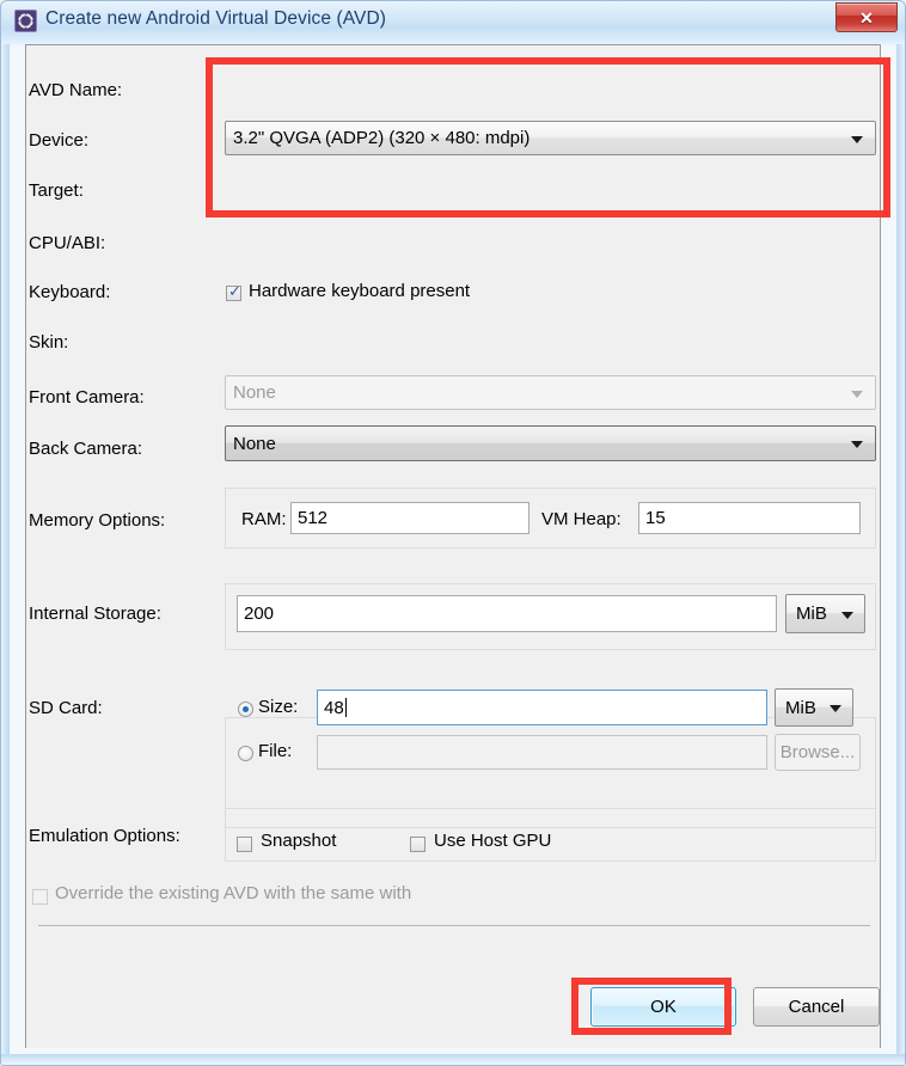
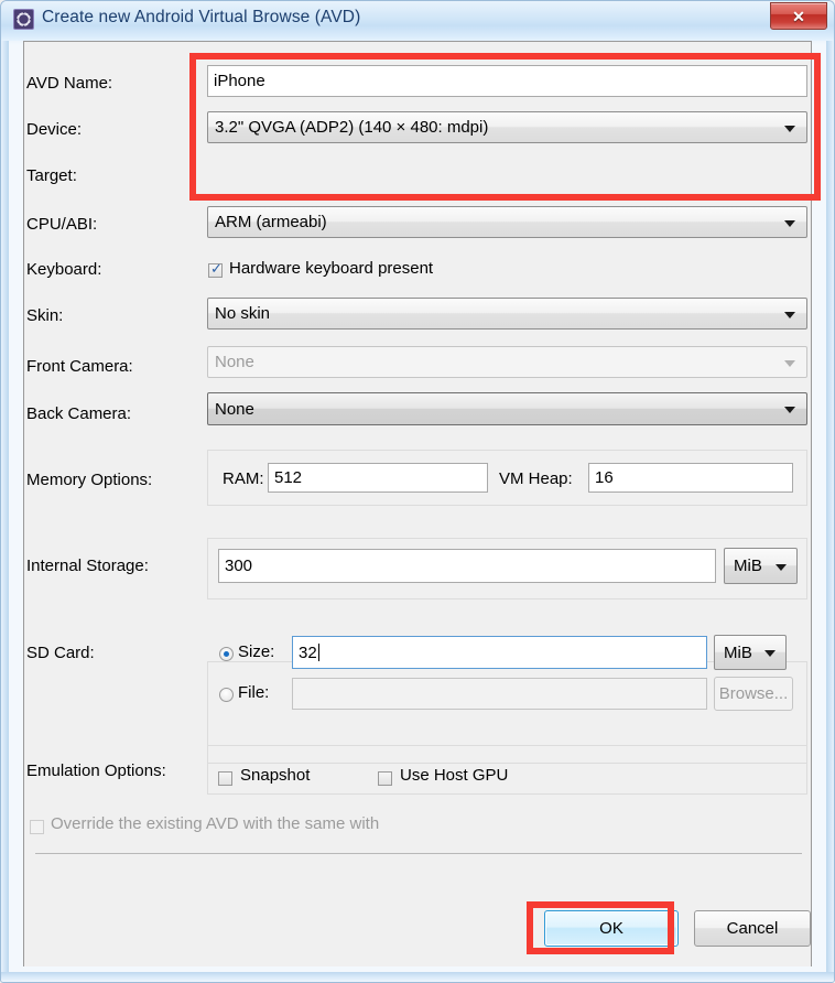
- Create new Android Virtual Device (AVD)
+ Create new Android Virtual Browse (AVD)
  ✕
  AVD Name:
+ iPhone
  Device:
- 3.2" QVGA (ADP2) (320 × 480: mdpi)
+ 3.2" QVGA (ADP2) (140 × 480: mdpi)
  Target:
  CPU/ABI:
+ ARM (armeabi)
  Keyboard:
  ✓
  Hardware keyboard present
  Skin:
+ No skin
  Front Camera:
  None
  Back Camera:
  None
  Memory Options:
  RAM:
  512
  VM Heap:
- 15
+ 16
  Internal Storage:
- 200
+ 300
  MiB
  SD Card:
  Size:
- 48
+ 32
  MiB
  File:
  Browse...
  Emulation Options:
  Snapshot
  Use Host GPU
  Override the existing AVD with the same with
  OK
  Cancel
